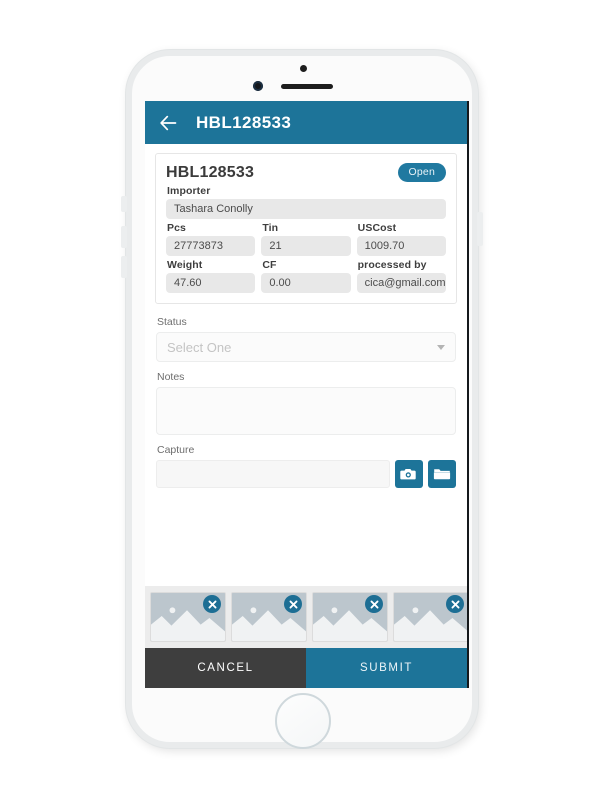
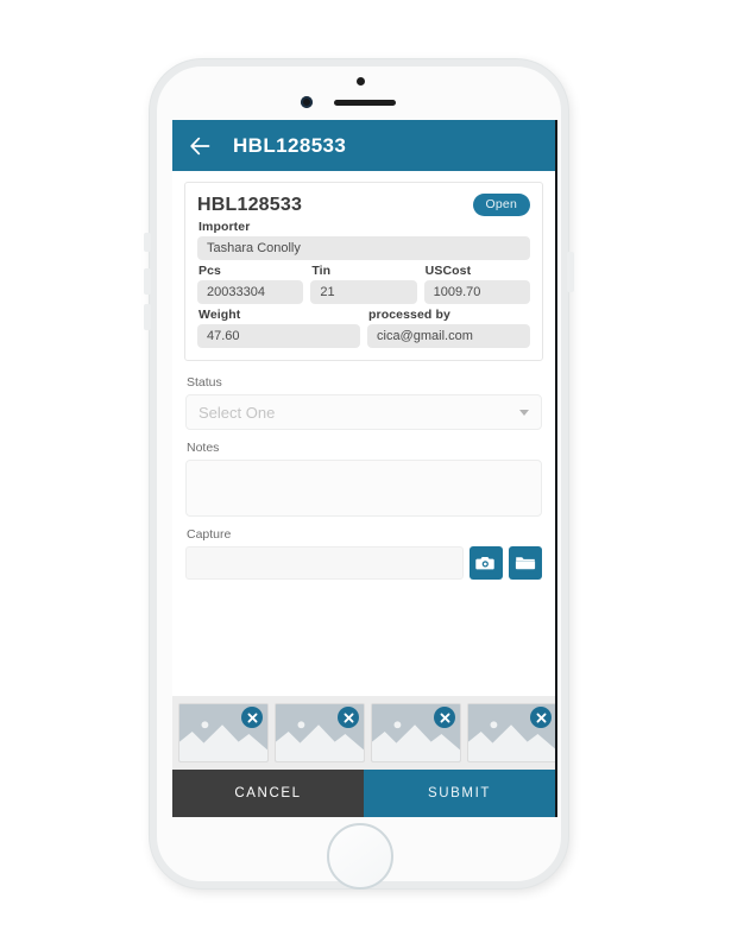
  HBL128533
  HBL128533
  Open
  Importer
  Tashara Conolly
  Pcs
- 27773873
+ 20033304
  Tin
  21
  USCost
  1009.70
  Weight
  47.60
- CF
- 0.00
  processed by
  cica@gmail.com
  Status
  Select One
  Notes
  Capture
  CANCEL
  SUBMIT
